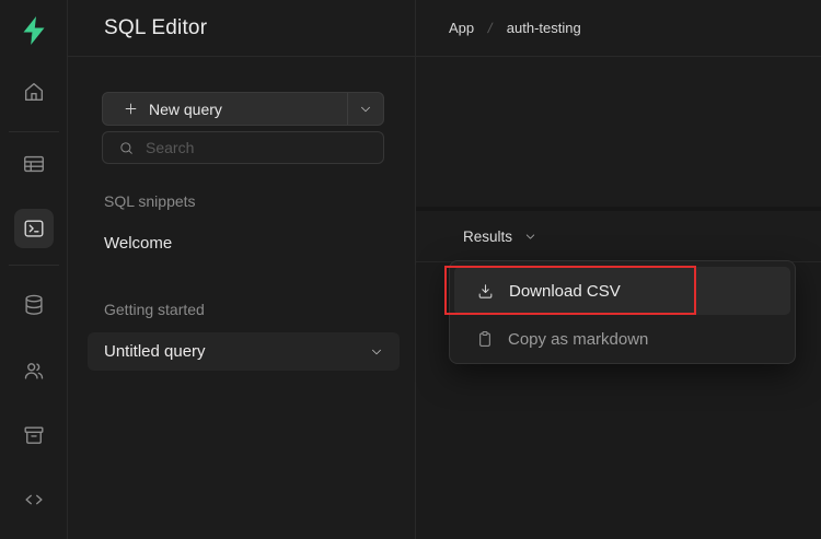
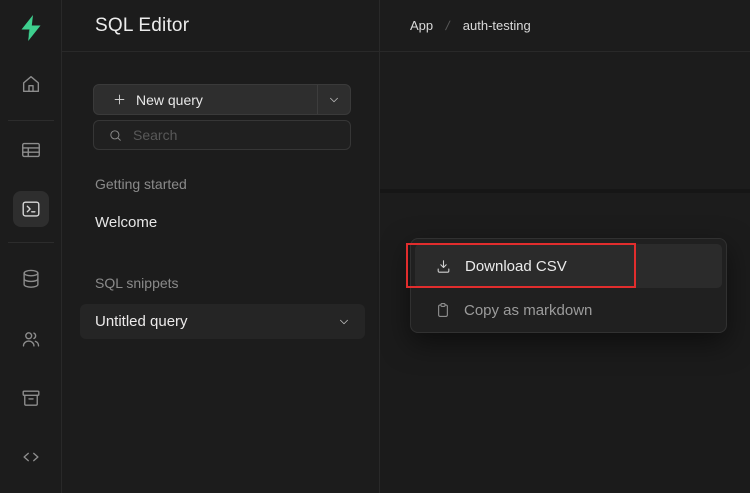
  SQL Editor
  New query
  Search
- SQL snippets
+ Getting started
  Welcome
- Getting started
+ SQL snippets
  Untitled query
  App
  auth-testing
- Results
  Download CSV
  Copy as markdown
